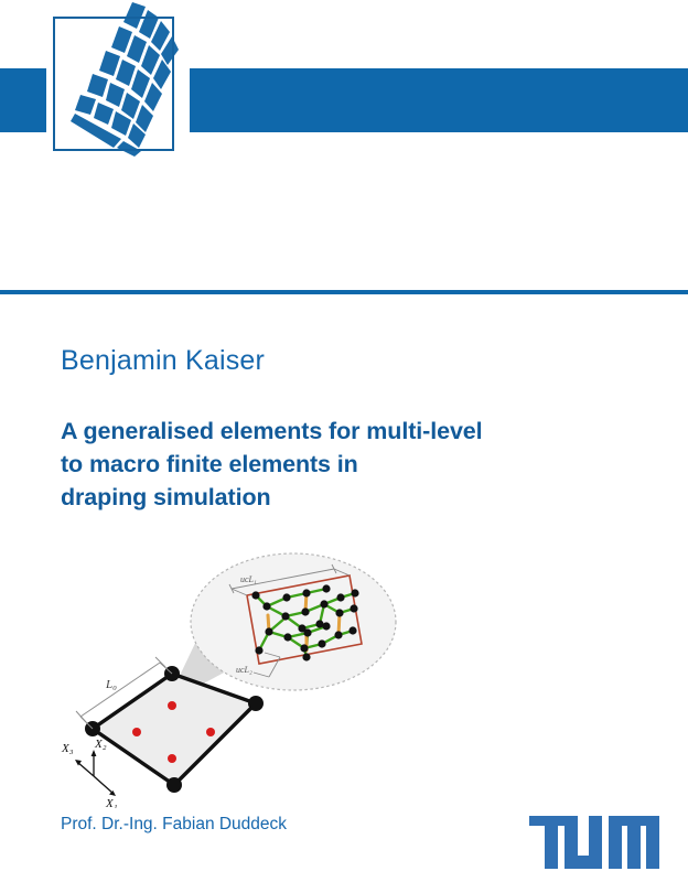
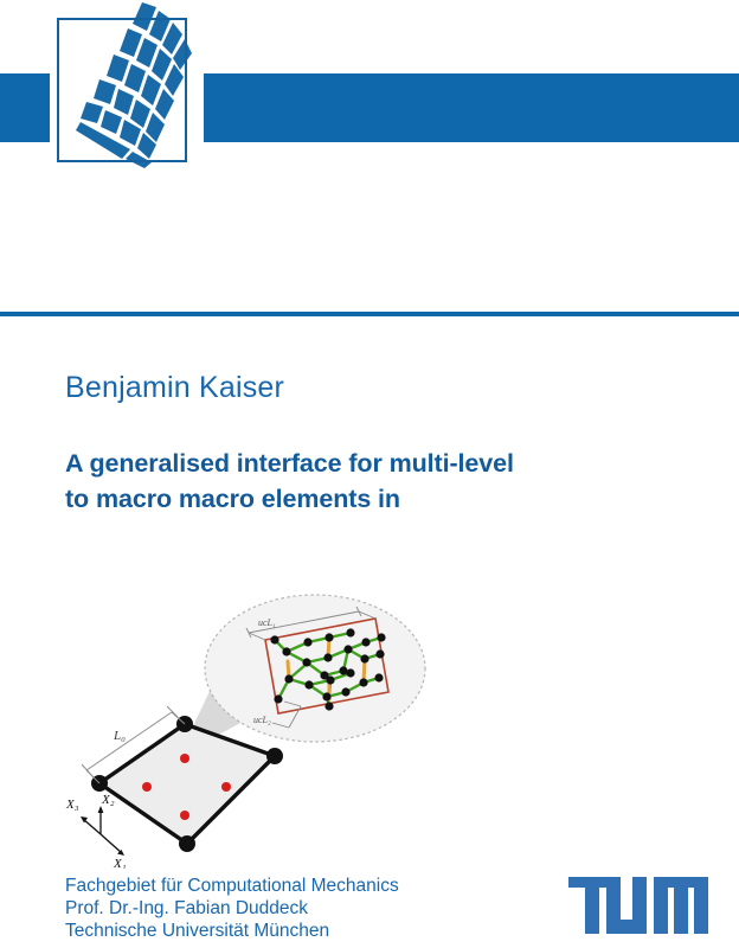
  Benjamin Kaiser
- A generalised elements for multi-level
+ A generalised interface for multi-level
- to macro finite elements in
+ to macro macro elements in
- draping simulation
  ucL₁
  ucL₂
  L₀
  X₃
  X₂
  X₁
+ Fachgebiet für Computational Mechanics
  Prof. Dr.-Ing. Fabian Duddeck
+ Technische Universität München
